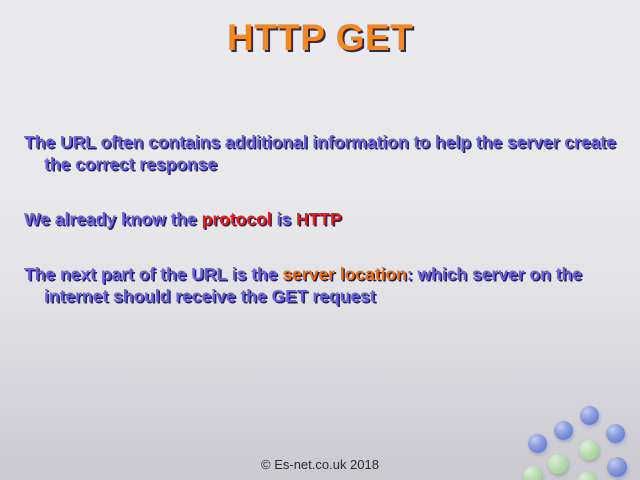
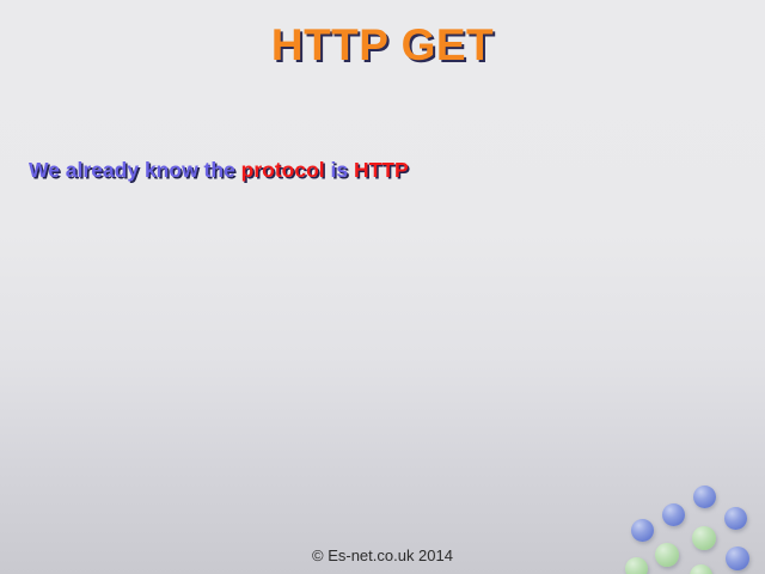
  HTTP GET
- The URL often contains additional information to help the server create the correct response
  We already know the protocol is HTTP
- The next part of the URL is the server location: which server on the internet should receive the GET request
- © Es-net.co.uk 2018
+ © Es-net.co.uk 2014
